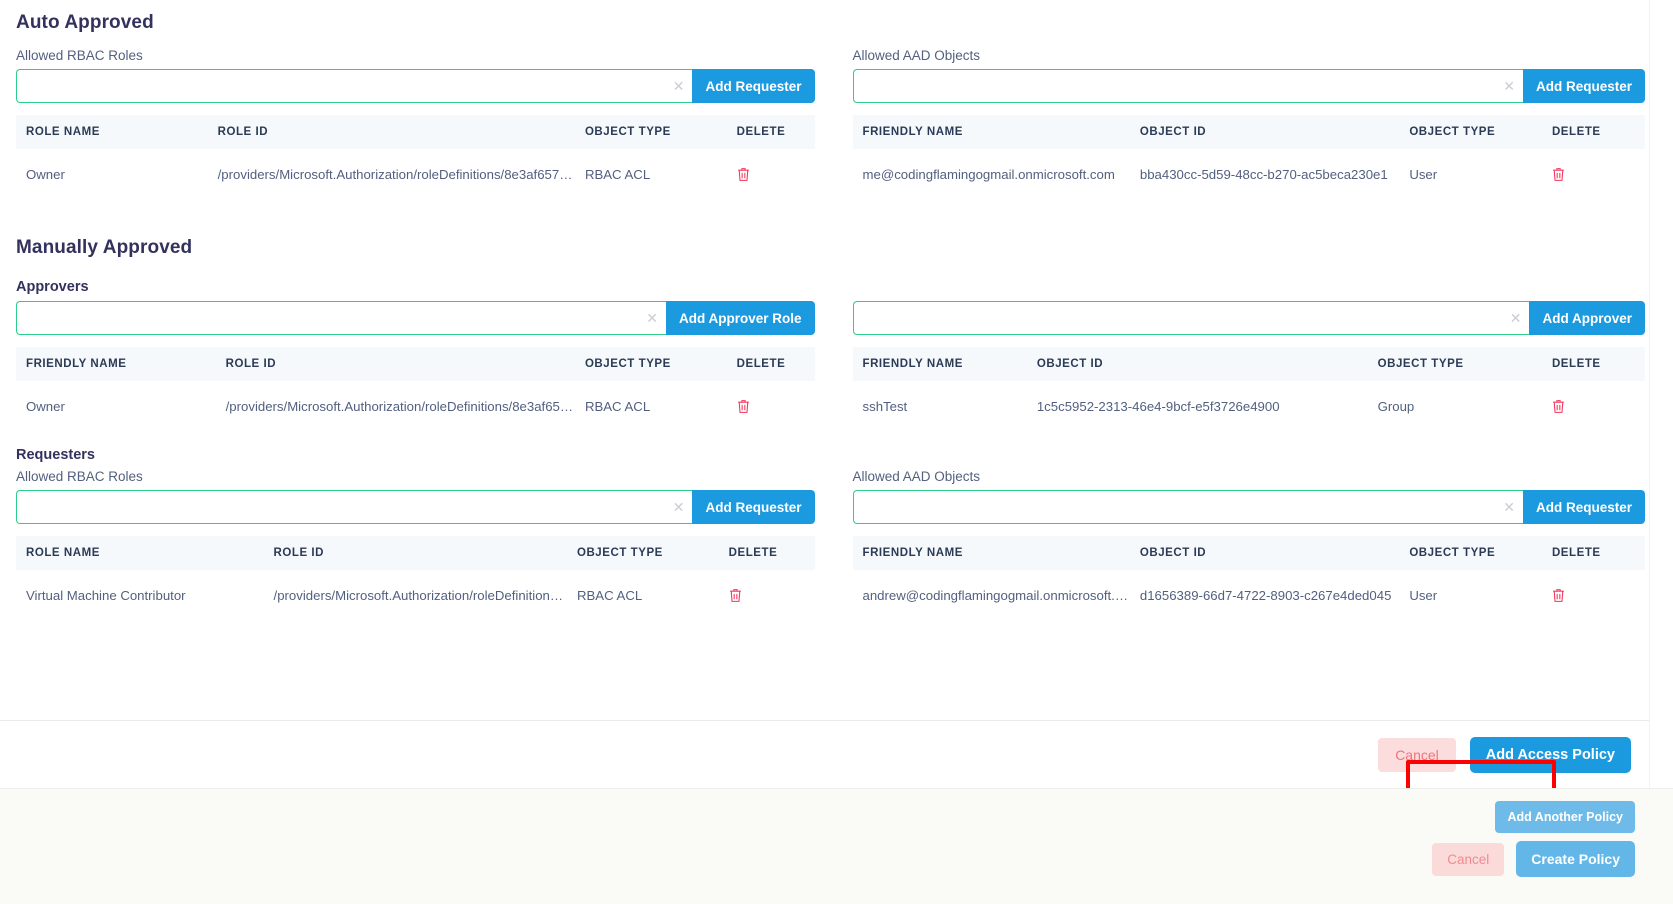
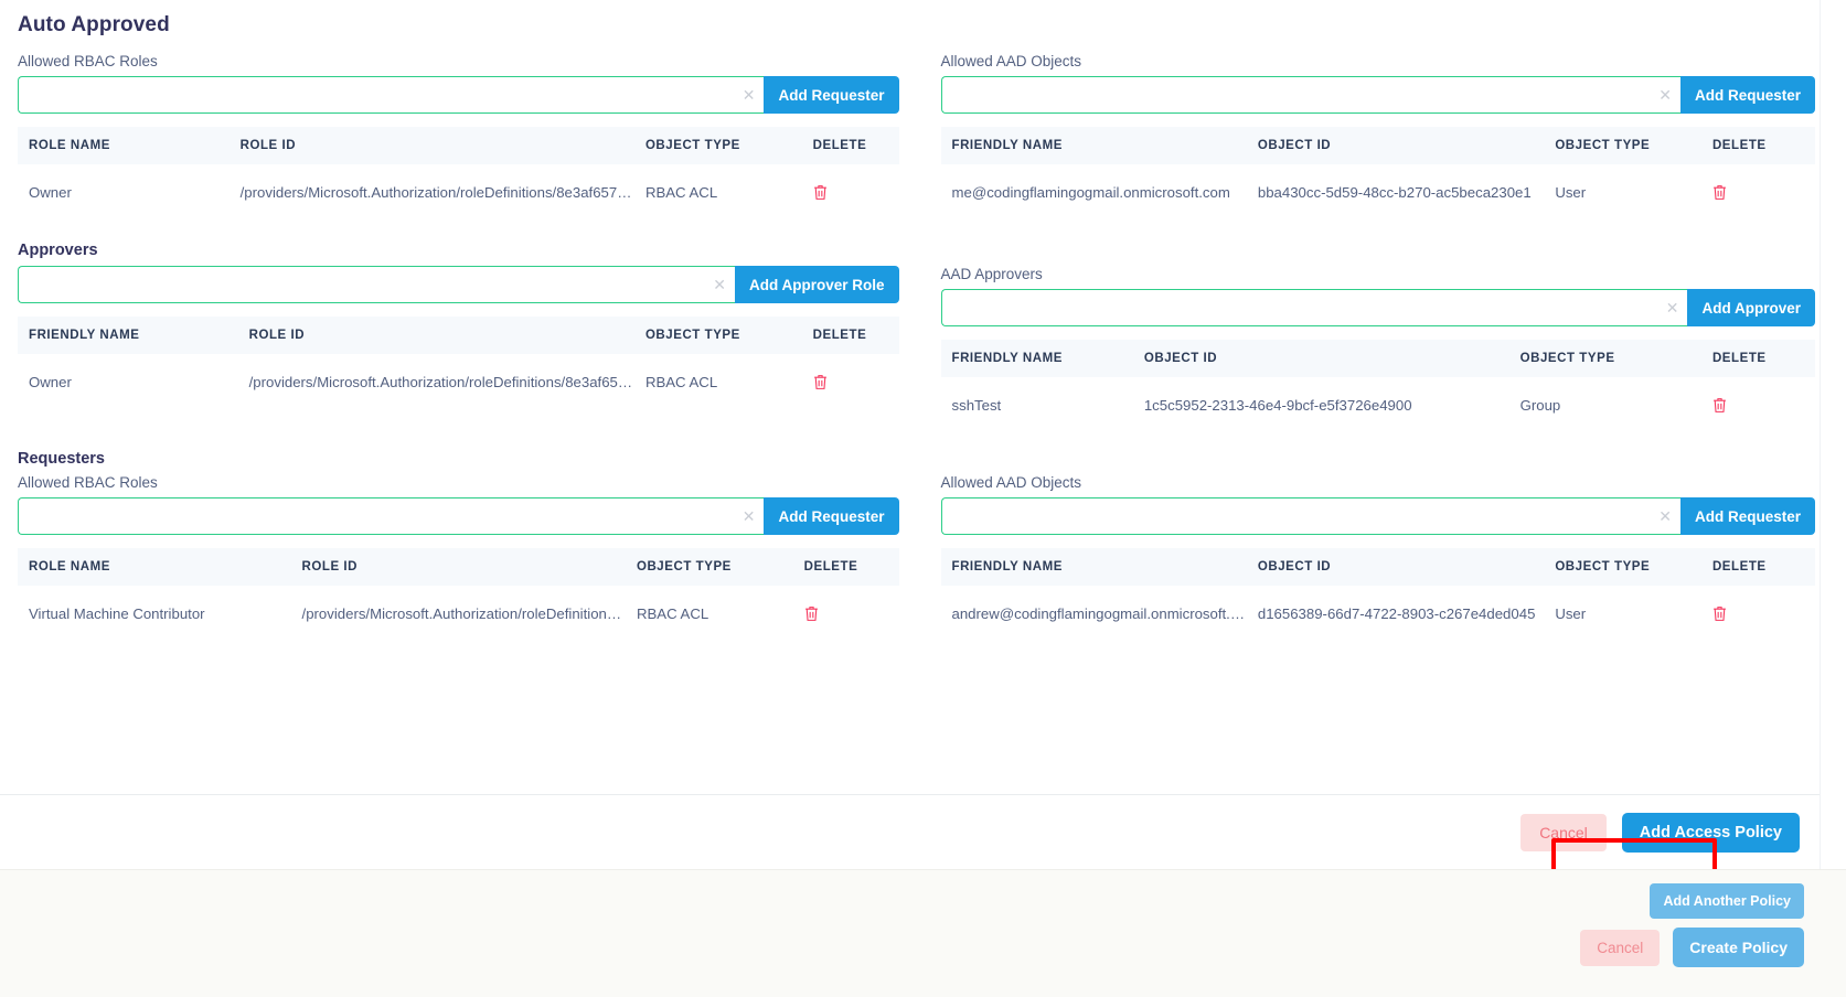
  Auto Approved
  Allowed RBAC Roles
  ✕
  Add Requester
  ROLE NAME	ROLE ID	OBJECT TYPE	DELETE
  Owner	/providers/Microsoft.Authorization/roleDefinitions/8e3af657-a.	RBAC ACL
  Allowed AAD Objects
  ✕
  Add Requester
  FRIENDLY NAME	OBJECT ID	OBJECT TYPE	DELETE
  me@codingflamingogmail.onmicrosoft.com	bba430cc-5d59-48cc-b270-ac5beca230e1	User
- Manually Approved
  Approvers
  ✕
  Add Approver Role
  FRIENDLY NAME	ROLE ID	OBJECT TYPE	DELETE
  Owner	/providers/Microsoft.Authorization/roleDefinitions/8e3af657-.	RBAC ACL
+ AAD Approvers
  ✕
  Add Approver
  FRIENDLY NAME	OBJECT ID	OBJECT TYPE	DELETE
  sshTest	1c5c5952-2313-46e4-9bcf-e5f3726e4900	Group
  Requesters
  Allowed RBAC Roles
  ✕
  Add Requester
  ROLE NAME	ROLE ID	OBJECT TYPE	DELETE
  Virtual Machine Contributor	/providers/Microsoft.Authorization/roleDefinitions/9	RBAC ACL
  Allowed AAD Objects
  ✕
  Add Requester
  FRIENDLY NAME	OBJECT ID	OBJECT TYPE	DELETE
  andrew@codingflamingogmail.onmicrosoft.co	d1656389-66d7-4722-8903-c267e4ded045	User
  Cancel
  Add Access Policy
  Add Another Policy
  Cancel
  Create Policy
